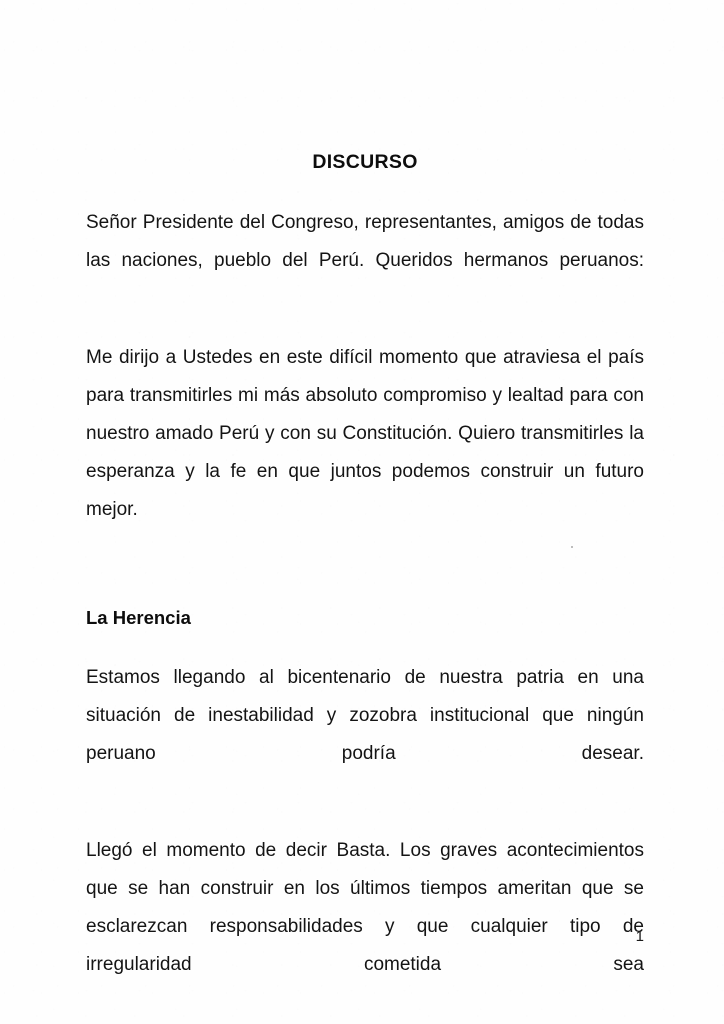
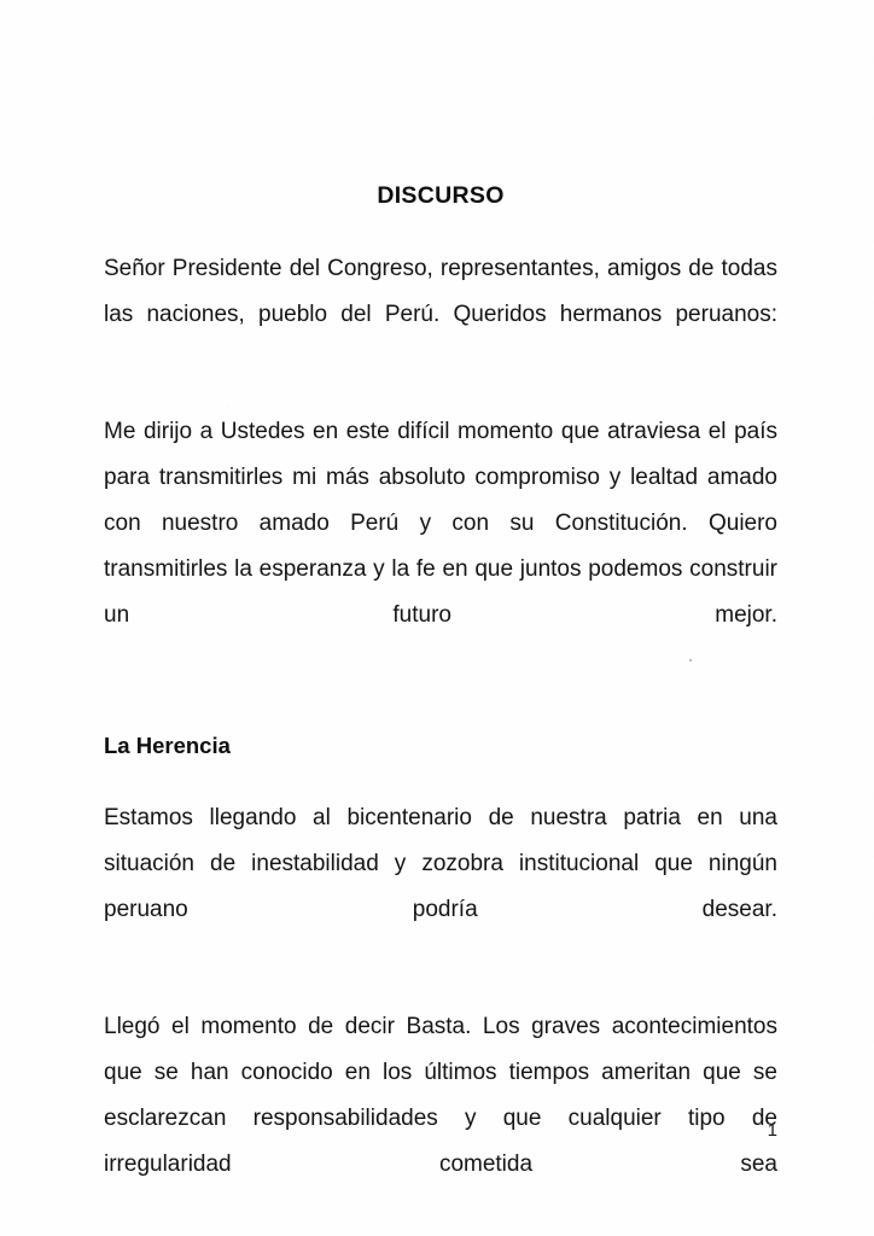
  DISCURSO
  Señor Presidente del Congreso, representantes, amigos de todas las naciones, pueblo del Perú. Queridos hermanos peruanos:
- Me dirijo a Ustedes en este difícil momento que atraviesa el país para transmitirles mi más absoluto compromiso y lealtad para con nuestro amado Perú y con su Constitución. Quiero transmitirles la esperanza y la fe en que juntos podemos construir un futuro mejor.
+ Me dirijo a Ustedes en este difícil momento que atraviesa el país para transmitirles mi más absoluto compromiso y lealtad amado con nuestro amado Perú y con su Constitución. Quiero transmitirles la esperanza y la fe en que juntos podemos construir un futuro mejor.
  La Herencia
  Estamos llegando al bicentenario de nuestra patria en una situación de inestabilidad y zozobra institucional que ningún peruano podría desear.
- Llegó el momento de decir Basta. Los graves acontecimientos que se han construir en los últimos tiempos ameritan que se esclarezcan responsabilidades y que cualquier tipo de irregularidad cometida sea
+ Llegó el momento de decir Basta. Los graves acontecimientos que se han conocido en los últimos tiempos ameritan que se esclarezcan responsabilidades y que cualquier tipo de irregularidad cometida sea
  1
